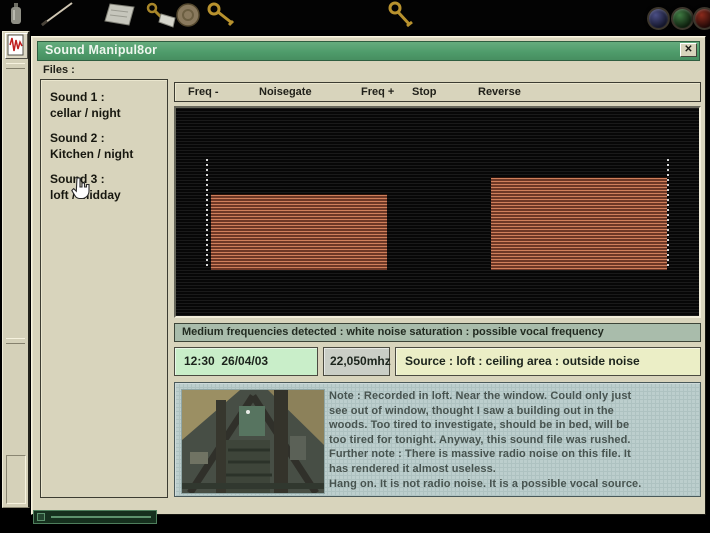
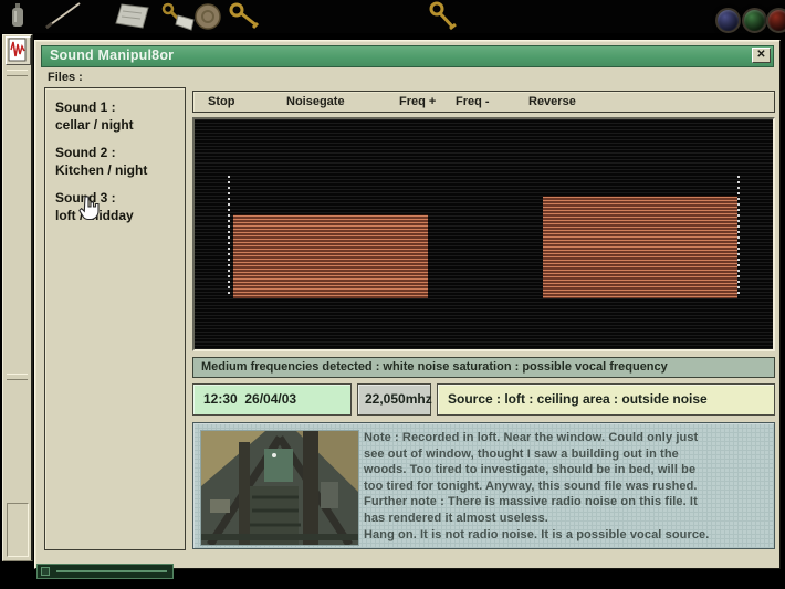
  Sound Manipul8or
  ✕
  Files :
  Sound 1 :
  cellar / night
  Sound 2 :
  Kitchen / night
  Sound 3 :
  loft /idday
- Freq -
+ Stop
  Noisegate
  Freq +
- Stop
+ Freq -
  Reverse
  Medium frequencies detected : white noise saturation : possible vocal frequency
  12:30 26/04/03
  22,050mhz
  Source : loft : ceiling area : outside noise
  Note : Recorded in loft. Near the window. Could only just
  see out of window, thought I saw a building out in the
  woods. Too tired to investigate, should be in bed, will be
  too tired for tonight. Anyway, this sound file was rushed.
  Further note : There is massive radio noise on this file. It
  has rendered it almost useless.
  Hang on. It is not radio noise. It is a possible vocal source.
